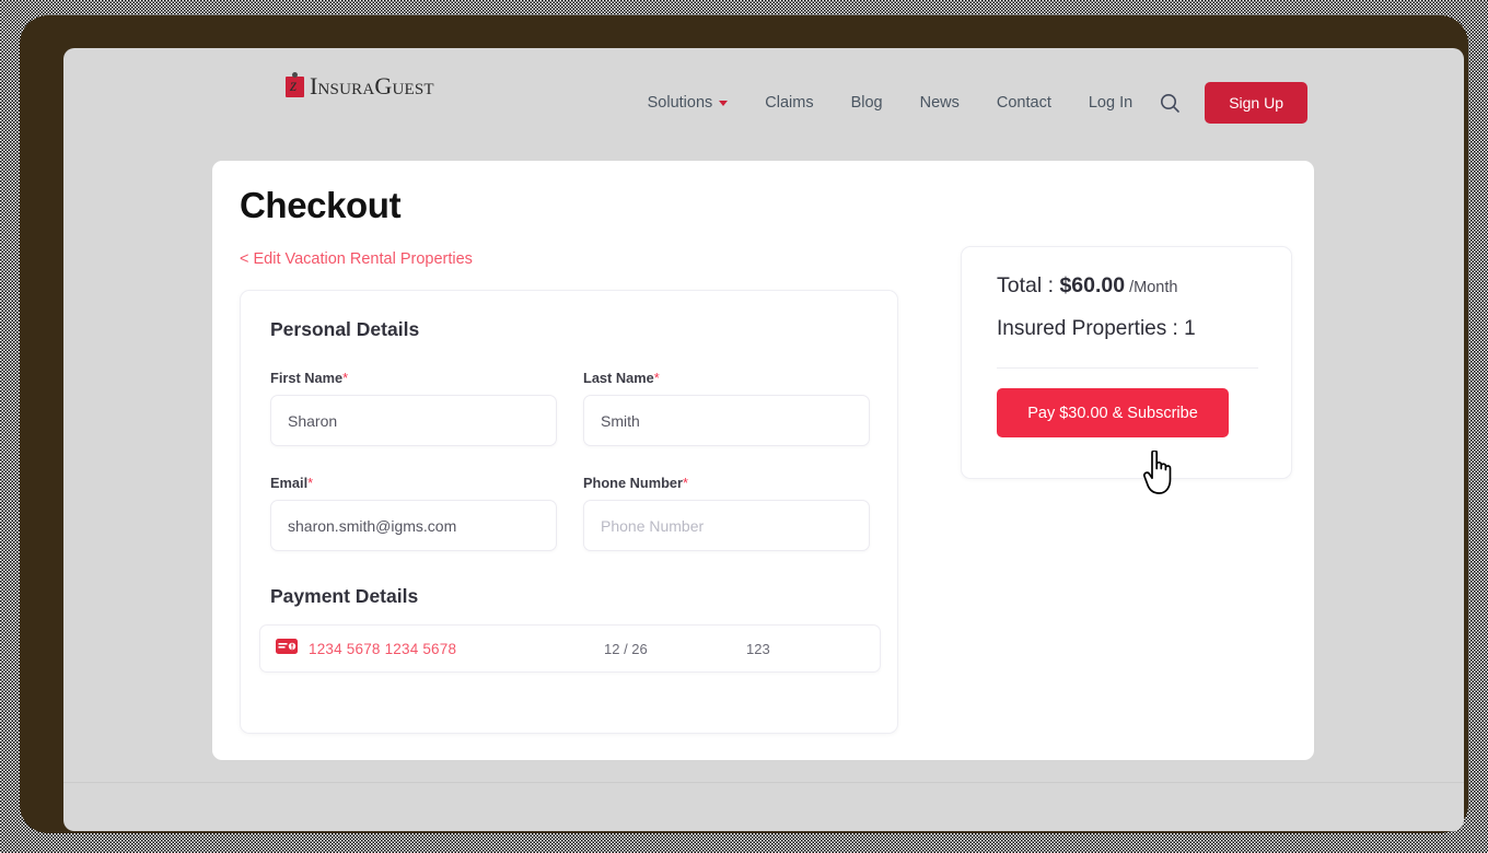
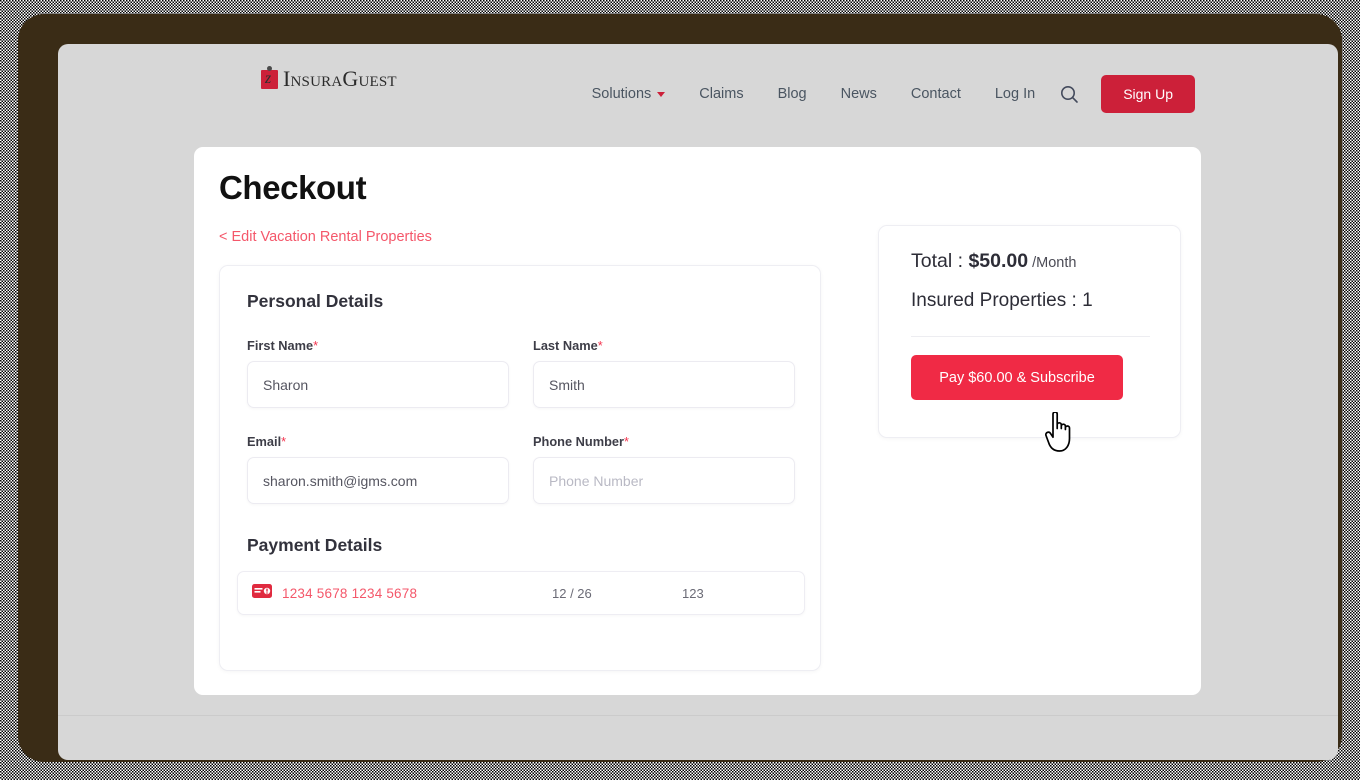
  InsuraGuest
  Solutions
  Claims
  Blog
  News
  Contact
  Log In
  Sign Up
  Checkout
  < Edit Vacation Rental Properties
  Personal Details
  First Name*
  Sharon
  Last Name*
  Smith
  Email*
  sharon.smith@igms.com
  Phone Number*
  Phone Number
  Payment Details
  1234 5678 1234 5678
  12 / 26
  123
- Total : $60.00 /Month
+ Total : $50.00 /Month
  Insured Properties : 1
- Pay $30.00 & Subscribe
+ Pay $60.00 & Subscribe
